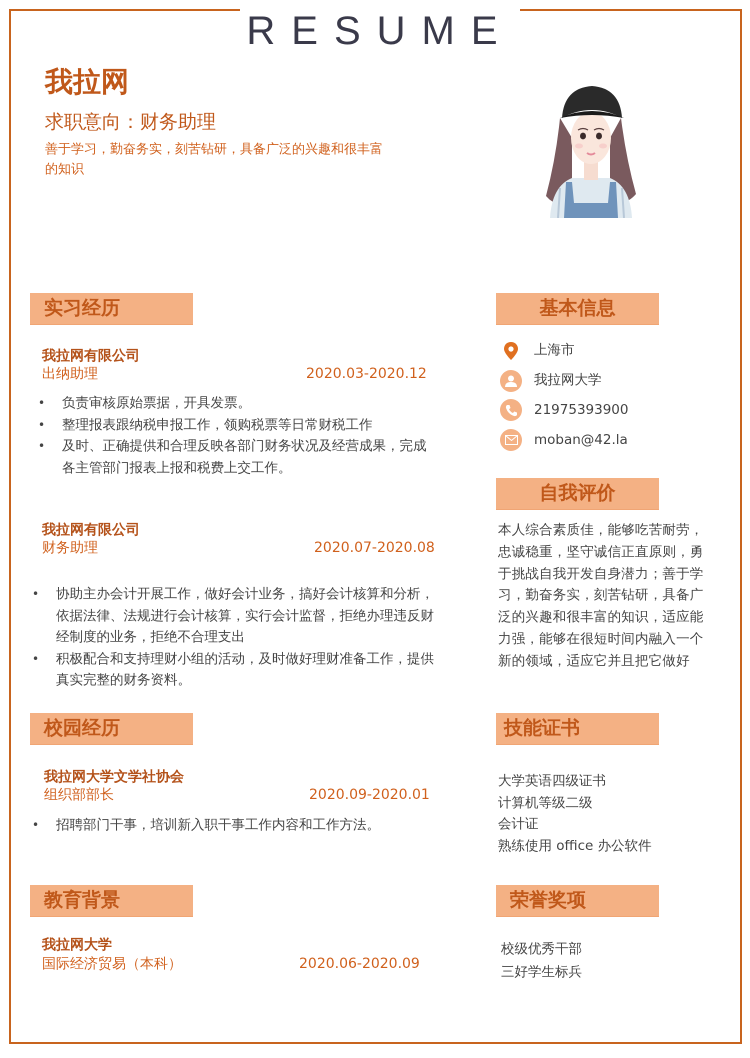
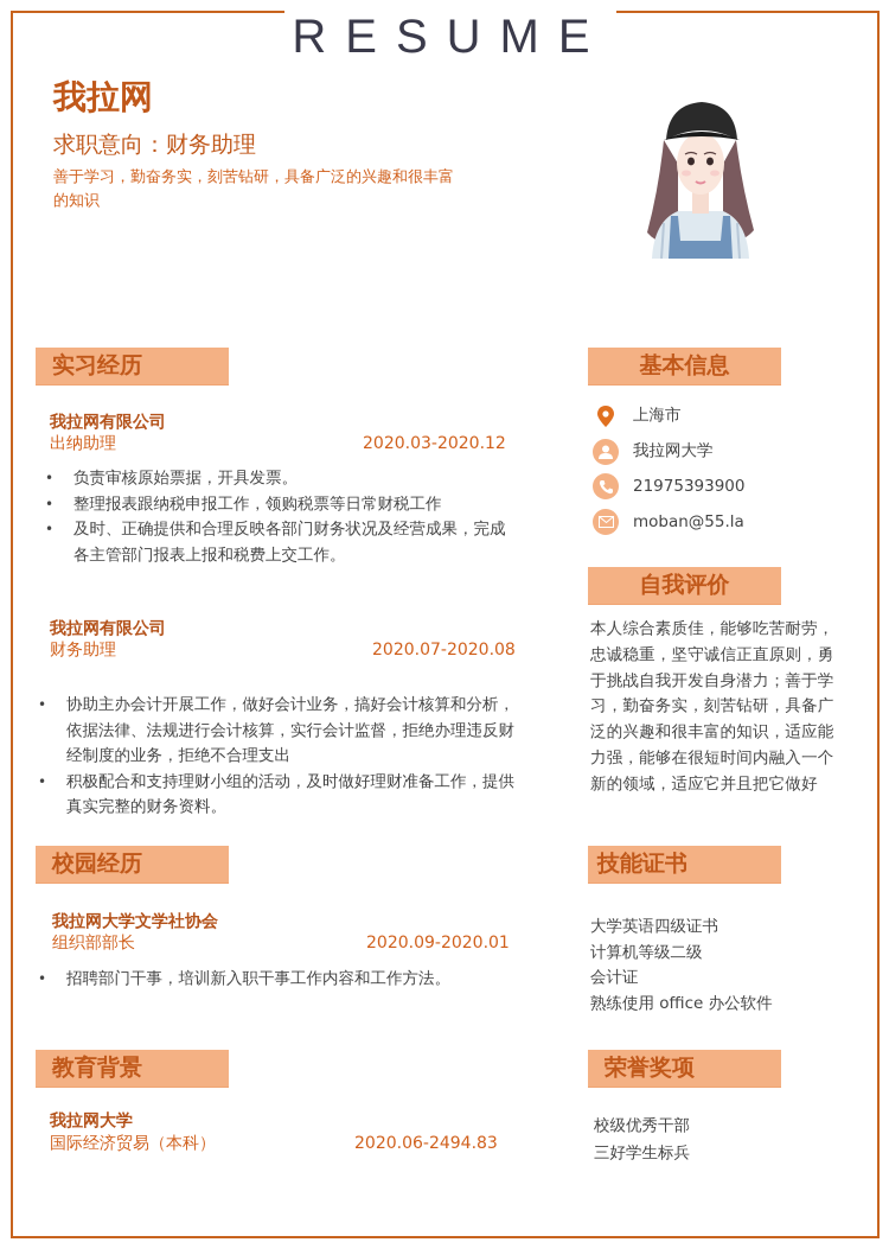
  RESUME
  我拉网
  求职意向：财务助理
  善于学习，勤奋务实，刻苦钻研，具备广泛的兴趣和很丰富的知识
  实习经历
  我拉网有限公司
  出纳助理
  2020.03-2020.12
  负责审核原始票据，开具发票。
  整理报表跟纳税申报工作，领购税票等日常财税工作
  及时、正确提供和合理反映各部门财务状况及经营成果，完成各主管部门报表上报和税费上交工作。
  我拉网有限公司
  财务助理
  2020.07-2020.08
  协助主办会计开展工作，做好会计业务，搞好会计核算和分析，依据法律、法规进行会计核算，实行会计监督，拒绝办理违反财经制度的业务，拒绝不合理支出
  积极配合和支持理财小组的活动，及时做好理财准备工作，提供真实完整的财务资料。
  校园经历
  我拉网大学文学社协会
  组织部部长
  2020.09-2020.01
  招聘部门干事，培训新入职干事工作内容和工作方法。
  教育背景
  我拉网大学
  国际经济贸易（本科）
- 2020.06-2020.09
+ 2020.06-2494.83
  基本信息
  上海市
  我拉网大学
  21975393900
- moban@42.la
+ moban@55.la
  自我评价
  本人综合素质佳，能够吃苦耐劳，忠诚稳重，坚守诚信正直原则，勇于挑战自我开发自身潜力；善于学习，勤奋务实，刻苦钻研，具备广泛的兴趣和很丰富的知识，适应能力强，能够在很短时间内融入一个新的领域，适应它并且把它做好
  技能证书
  大学英语四级证书
  计算机等级二级
  会计证
  熟练使用 office 办公软件
  荣誉奖项
  校级优秀干部
  三好学生标兵
